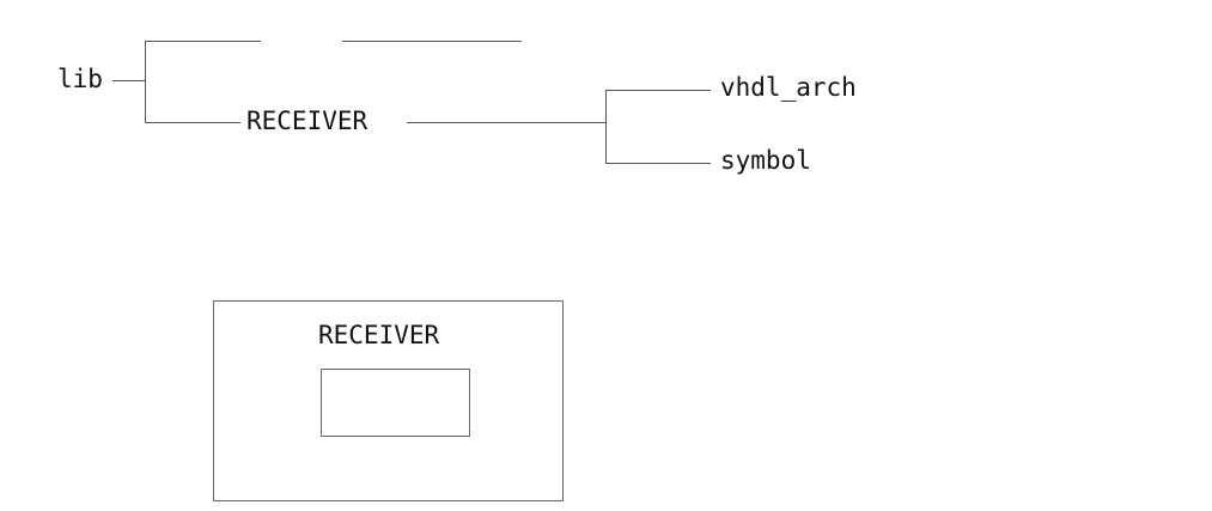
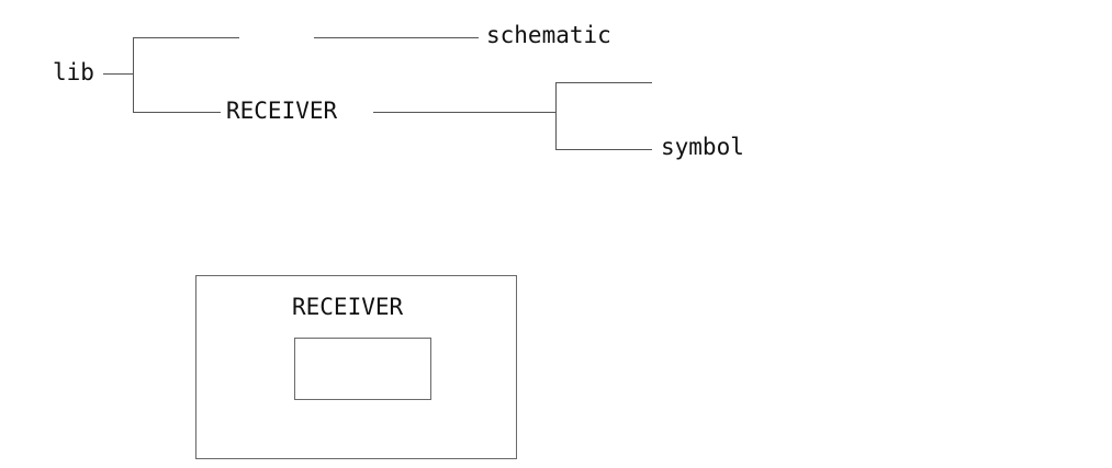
  lib
+ schematic
  RECEIVER
- vhdl_arch
  symbol
  RECEIVER
